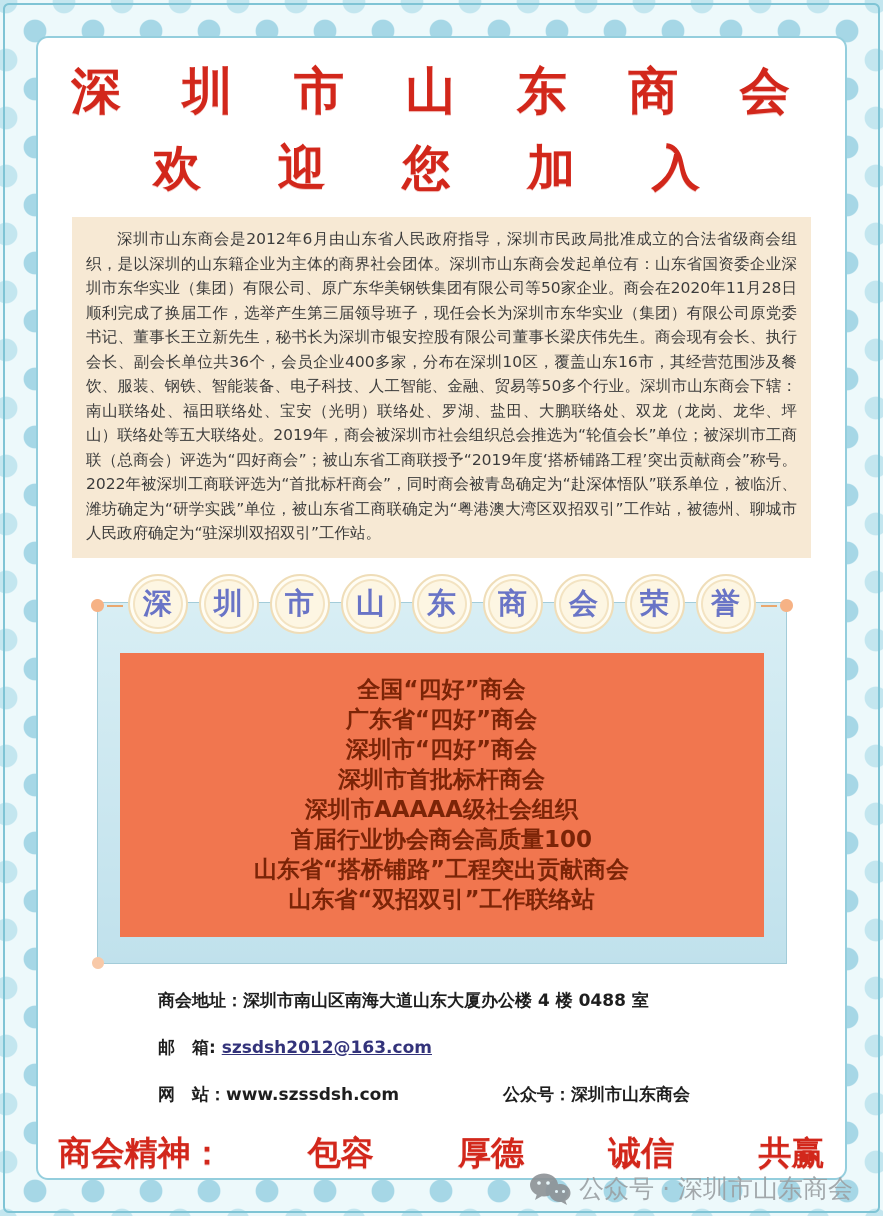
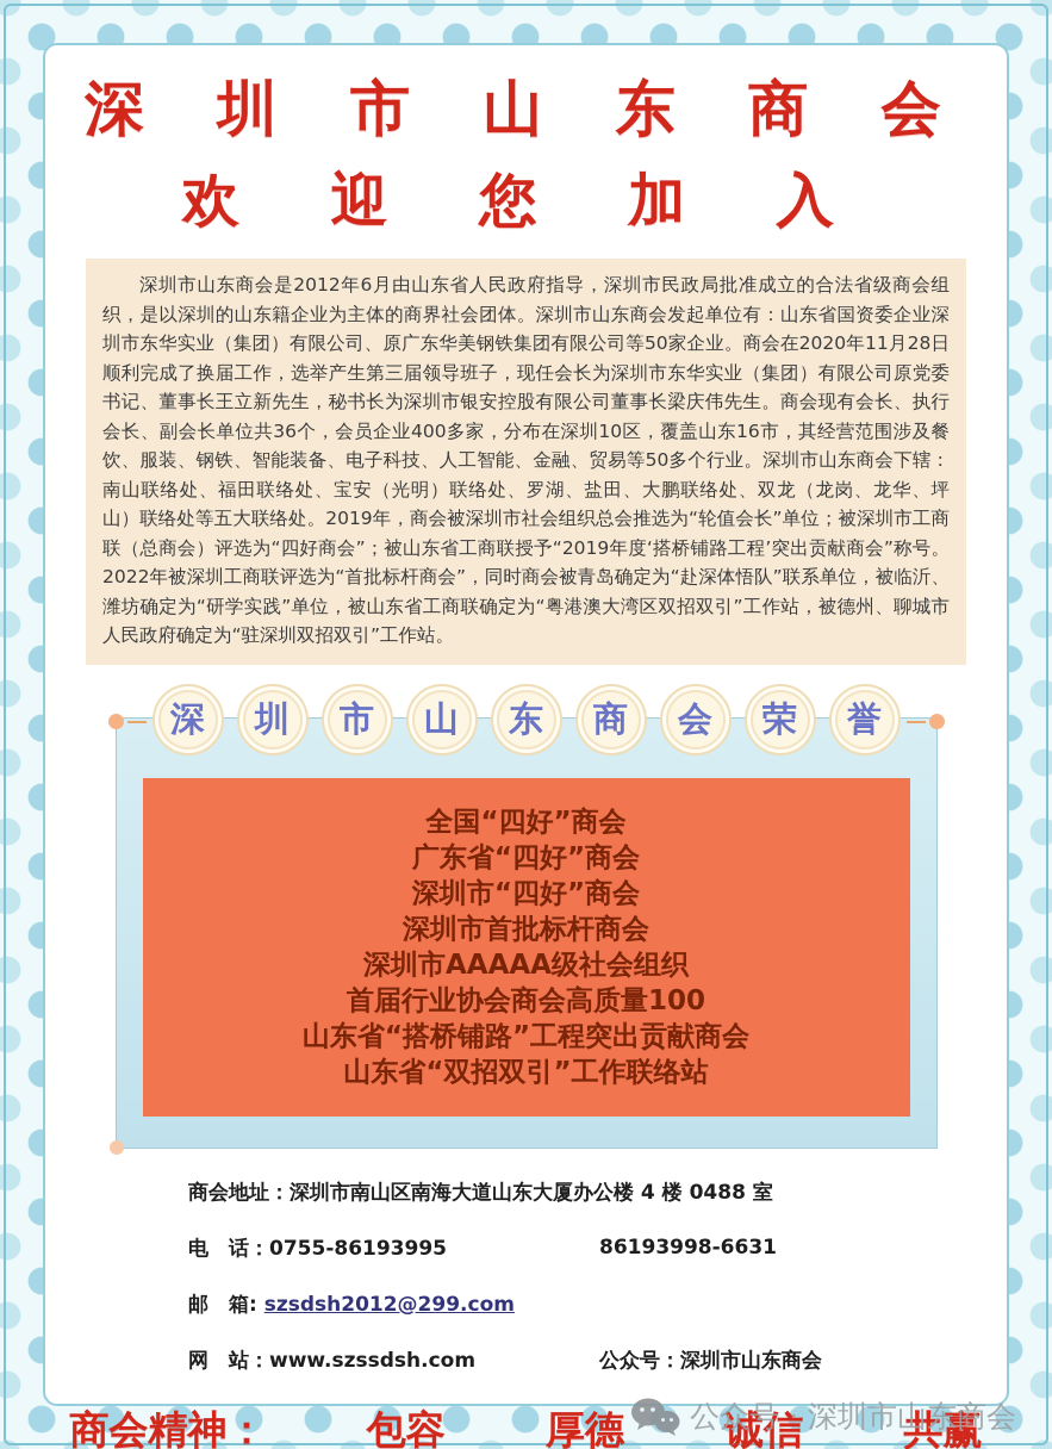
  深 圳 市 山 东 商 会
  欢 迎 您 加 入
  深圳市山东商会是2012年6月由山东省人民政府指导，深圳市民政局批准成立的合法省级商会组织，是以深圳的山东籍企业为主体的商界社会团体。深圳市山东商会发起单位有：山东省国资委企业深圳市东华实业（集团）有限公司、原广东华美钢铁集团有限公司等50家企业。商会在2020年11月28日顺利完成了换届工作，选举产生第三届领导班子，现任会长为深圳市东华实业（集团）有限公司原党委书记、董事长王立新先生，秘书长为深圳市银安控股有限公司董事长梁庆伟先生。商会现有会长、执行会长、副会长单位共36个，会员企业400多家，分布在深圳10区，覆盖山东16市，其经营范围涉及餐饮、服装、钢铁、智能装备、电子科技、人工智能、金融、贸易等50多个行业。深圳市山东商会下辖：南山联络处、福田联络处、宝安（光明）联络处、罗湖、盐田、大鹏联络处、双龙（龙岗、龙华、坪山）联络处等五大联络处。2019年，商会被深圳市社会组织总会推选为“轮值会长”单位；被深圳市工商联（总商会）评选为“四好商会”；被山东省工商联授予“2019年度‘搭桥铺路工程’突出贡献商会”称号。2022年被深圳工商联评选为“首批标杆商会”，同时商会被青岛确定为“赴深体悟队”联系单位，被临沂、潍坊确定为“研学实践”单位，被山东省工商联确定为“粤港澳大湾区双招双引”工作站，被德州、聊城市人民政府确定为“驻深圳双招双引”工作站。
  深
  圳
  市
  山
  东
  商
  会
  荣
  誉
  全国“四好”商会
  广东省“四好”商会
  深圳市“四好”商会
  深圳市首批标杆商会
  深圳市AAAAA级社会组织
  首届行业协会商会高质量100
  山东省“搭桥铺路”工程突出贡献商会
  山东省“双招双引”工作联络站
  商会地址：
  深圳市南山区南海大道山东大厦办公楼 4 楼 0488 室
+ 电 话：0755-86193995
+ 86193998-6631
- 邮 箱: szsdsh2012@163.com
+ 邮 箱: szsdsh2012@299.com
  网 站：www.szssdsh.com
  公众号：深圳市山东商会
  商会精神：
  包容
  厚德
  诚信
  共赢
  公众号 · 深圳市山东商会
